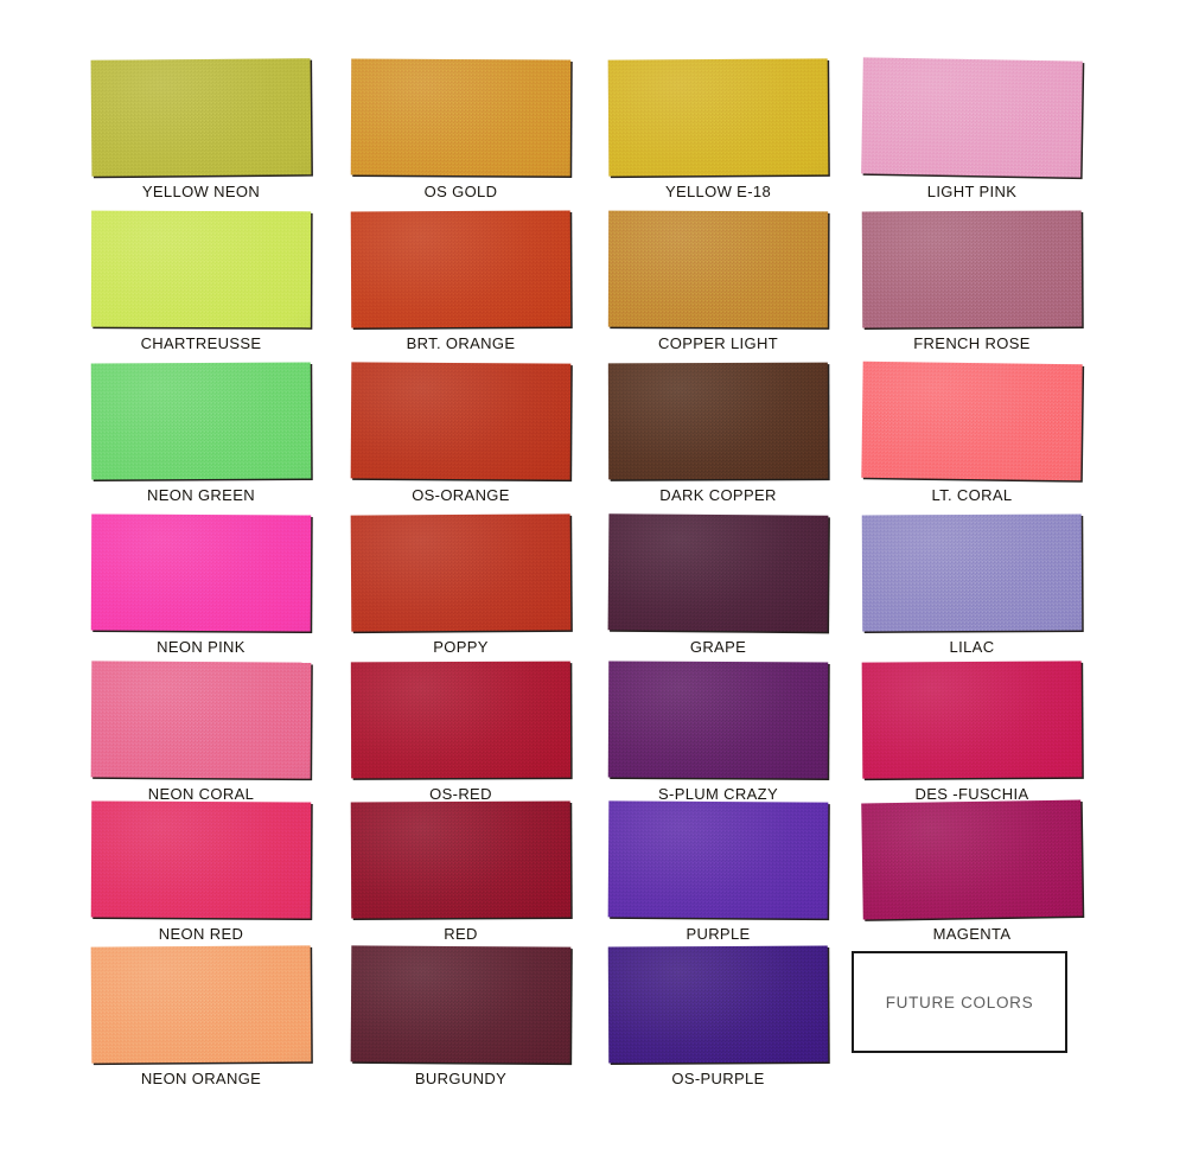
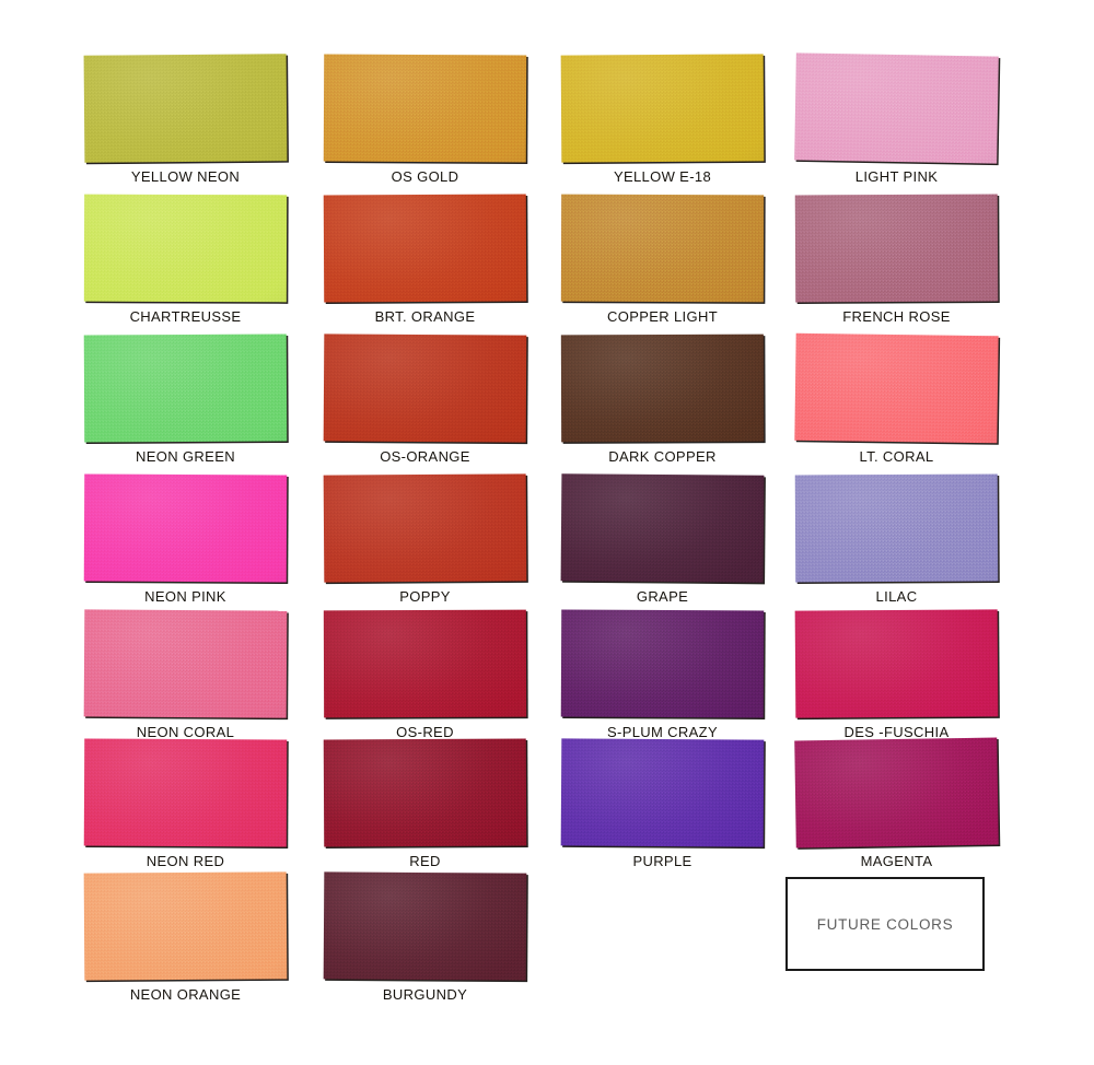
  YELLOW NEON
  OS GOLD
  YELLOW E-18
  LIGHT PINK
  CHARTREUSSE
  BRT. ORANGE
  COPPER LIGHT
  FRENCH ROSE
  NEON GREEN
  OS-ORANGE
  DARK COPPER
  LT. CORAL
  NEON PINK
  POPPY
  GRAPE
  LILAC
  NEON CORAL
  OS-RED
  S-PLUM CRAZY
  DES -FUSCHIA
  NEON RED
  RED
  PURPLE
  MAGENTA
  NEON ORANGE
  BURGUNDY
- OS-PURPLE
  FUTURE COLORS
